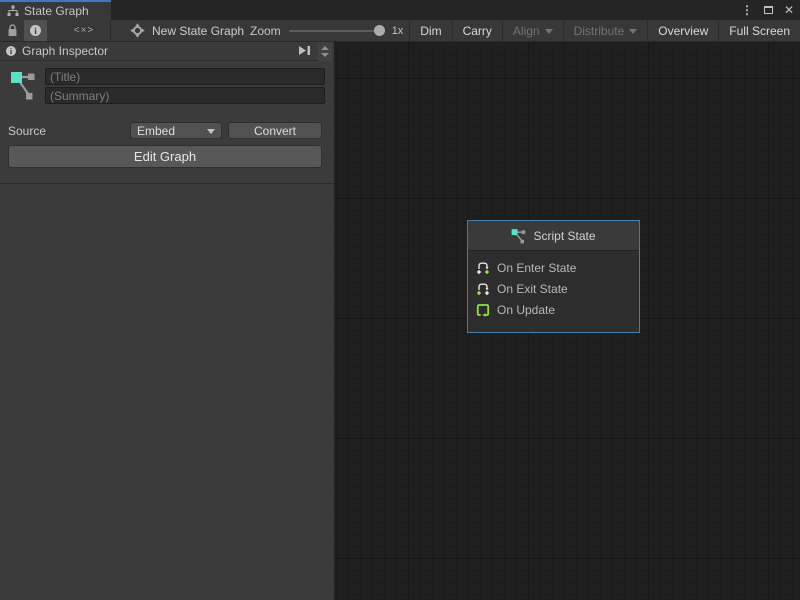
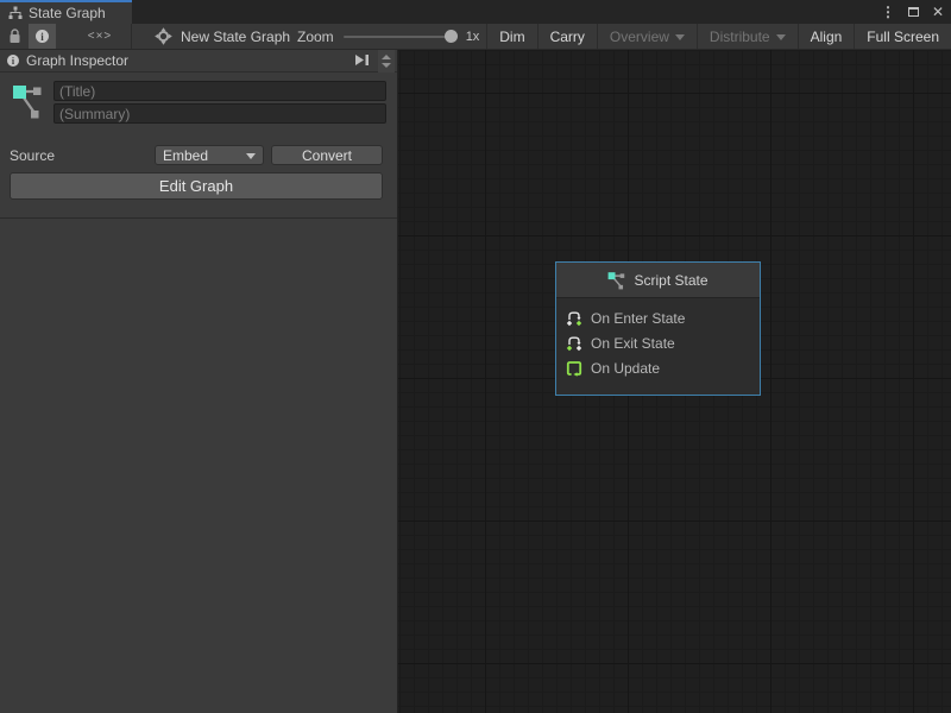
  State Graph
  ⋮
  ✕
  i
  <×>
  New State Graph
  Zoom
  1x
  Dim
  Carry
- Align
+ Overview
  Distribute
- Overview
+ Align
  Full Screen
  i
  Graph Inspector
  (Title)
  (Summary)
  Source
  Embed
  Convert
  Edit Graph
  Script State
  On Enter State
  On Exit State
  On Update
